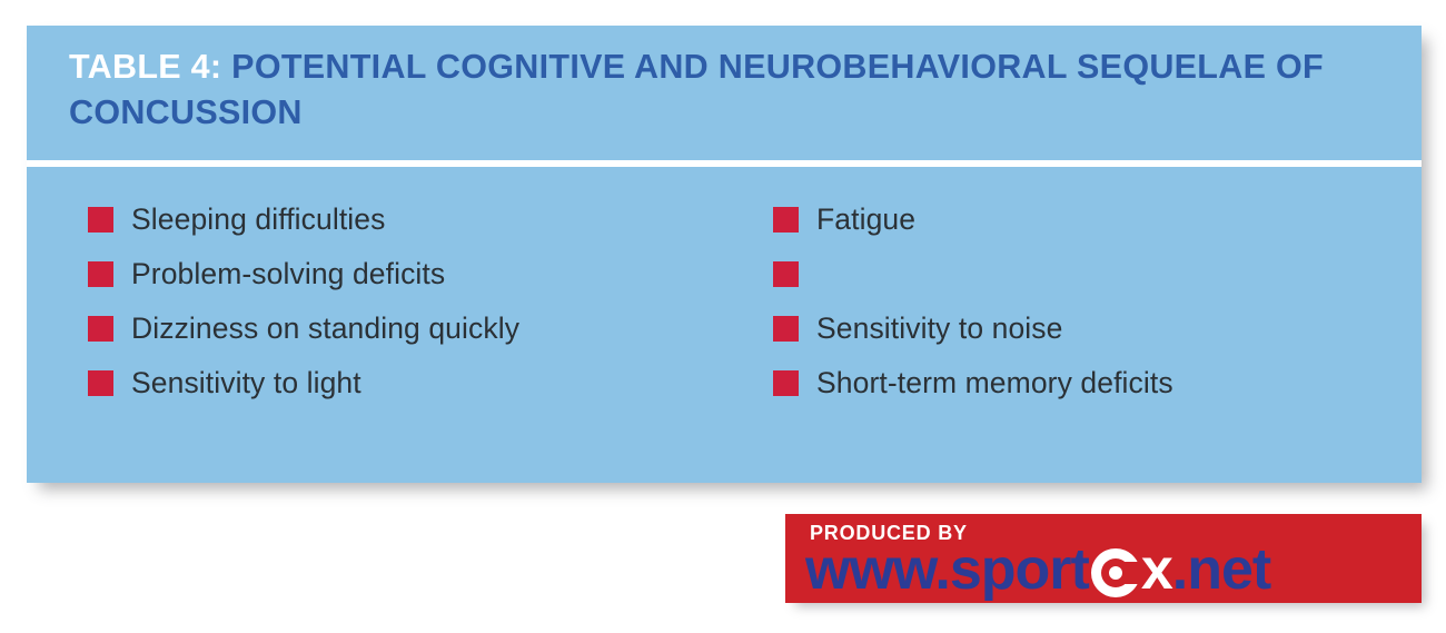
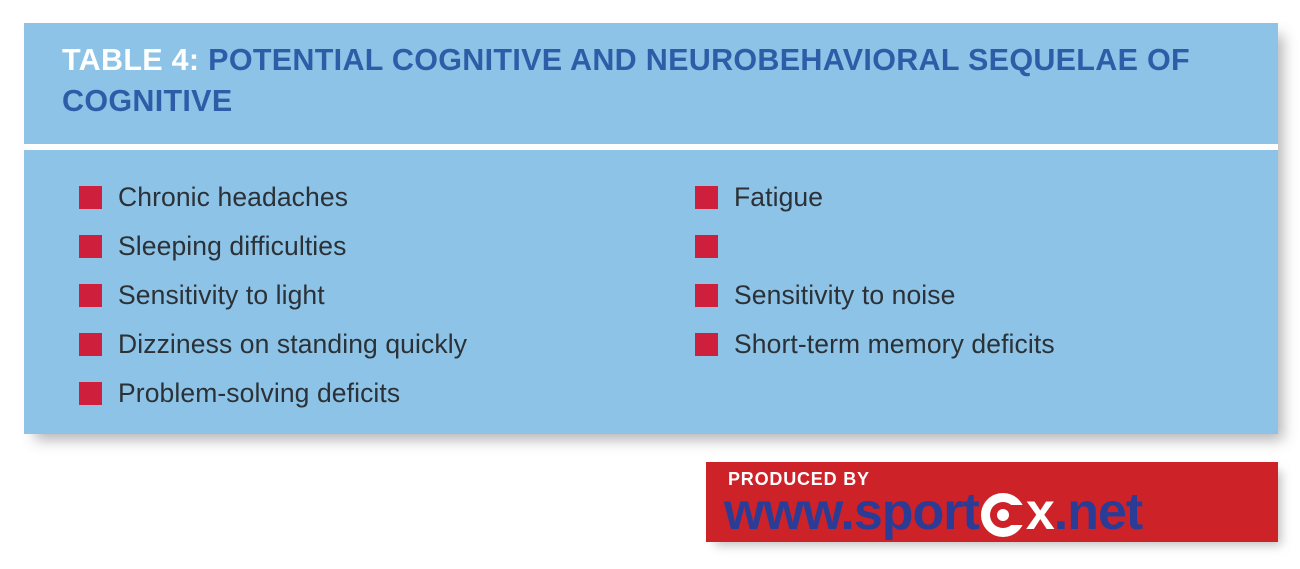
- TABLE 4: POTENTIAL COGNITIVE AND NEUROBEHAVIORAL SEQUELAE OF CONCUSSION
+ TABLE 4: POTENTIAL COGNITIVE AND NEUROBEHAVIORAL SEQUELAE OF COGNITIVE
+ Chronic headaches
  Sleeping difficulties
- Problem-solving deficits
+ Sensitivity to light
  Dizziness on standing quickly
- Sensitivity to light
+ Problem-solving deficits
  Fatigue
  Sensitivity to noise
  Short-term memory deficits
  PRODUCED BY
  www.sport
  x
  .net
